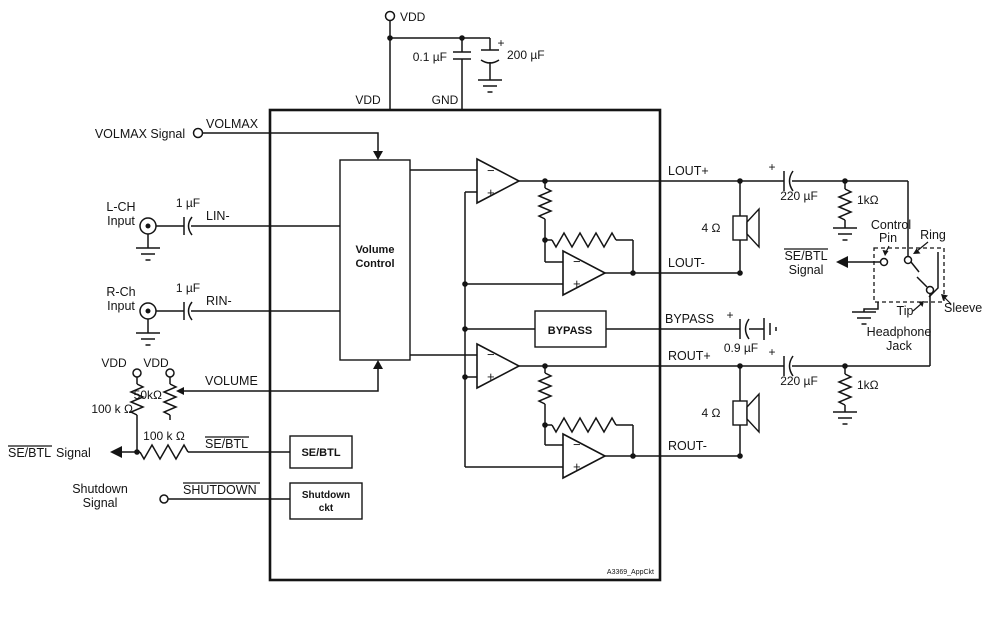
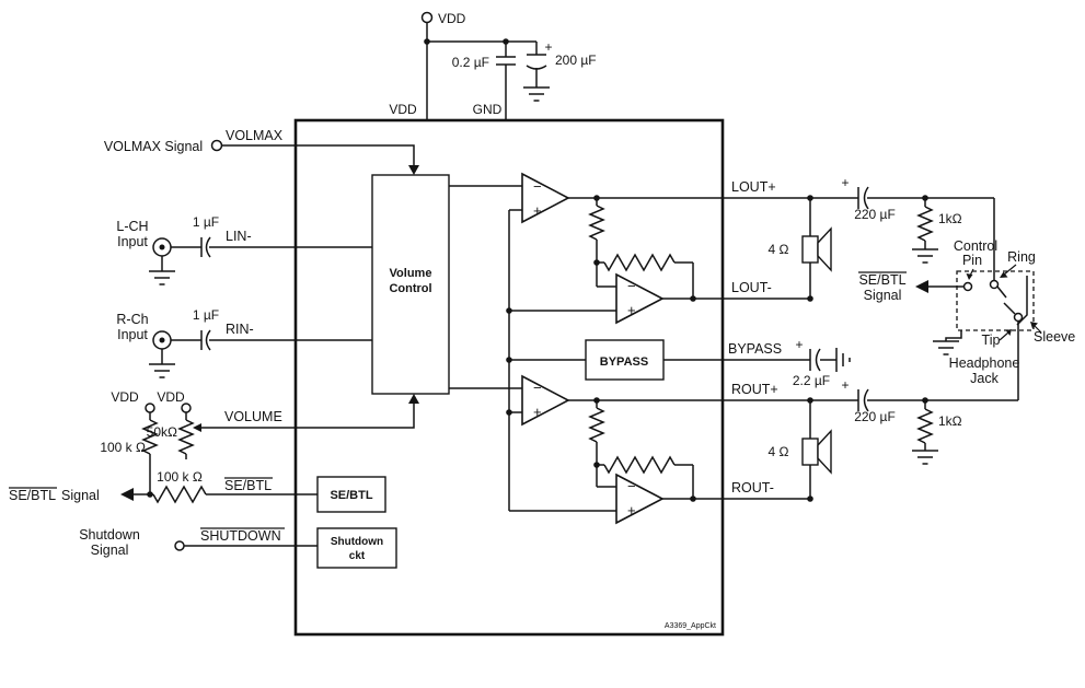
  VDD
- 0.1 µF
+ 0.2 µF
  +
  200 µF
  VDD
  GND
  VOLMAX Signal
  VOLMAX
  Volume
  Control
  L-CH
  Input
  1 µF
  LIN-
  R-Ch
  Input
  1 µF
  RIN-
  VDD
  100 k Ω
  VDD
  50kΩ
  VOLUME
  SE/BTL
  Signal
  100 k Ω
  SE/BTL
  SE/BTL
  Shutdown
  Signal
  SHUTDOWN
  Shutdown
  ckt
  BYPASS
  −
  +
  −
  +
  −
  +
  −
  +
  LOUT+
  LOUT-
  BYPASS
  ROUT+
  ROUT-
  4 Ω
  +
  220 µF
  1kΩ
  +
- 0.9 µF
+ 2.2 µF
  4 Ω
  +
  220 µF
  1kΩ
  SE/BTL
  Signal
  Control
  Pin
  Ring
  Tip
  Sleeve
  Headphone
  Jack
